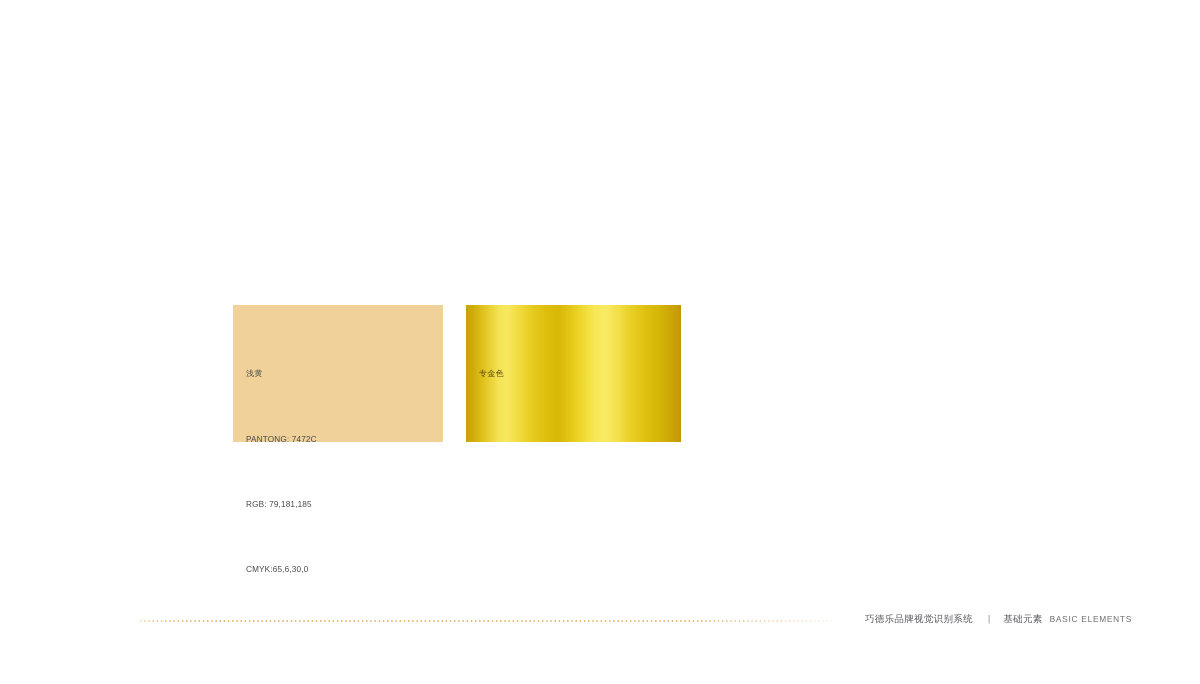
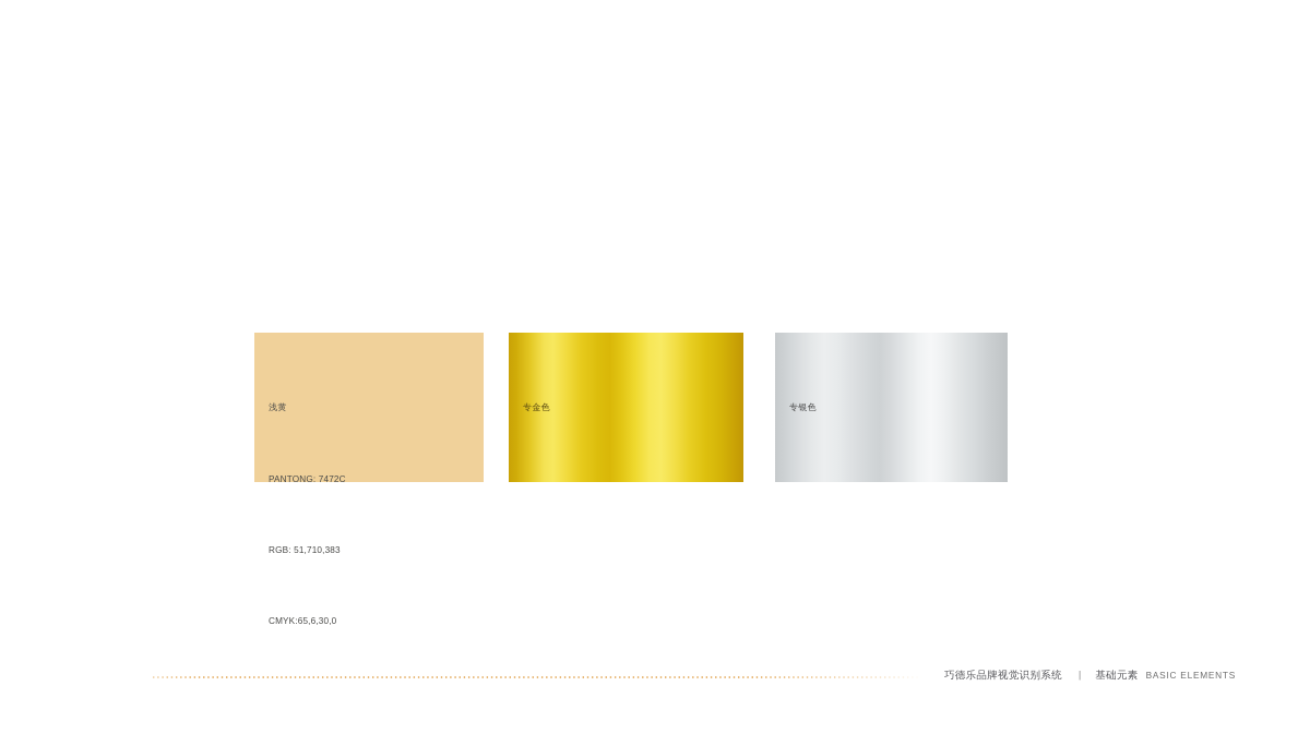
  浅黄
  PANTONG: 7472C
- RGB: 79,181,185
+ RGB: 51,710,383
  CMYK:65,6,30,0
  专金色
+ 专银色
  巧德乐品牌视觉识别系统
  |
  基础元素
  BASIC ELEMENTS
